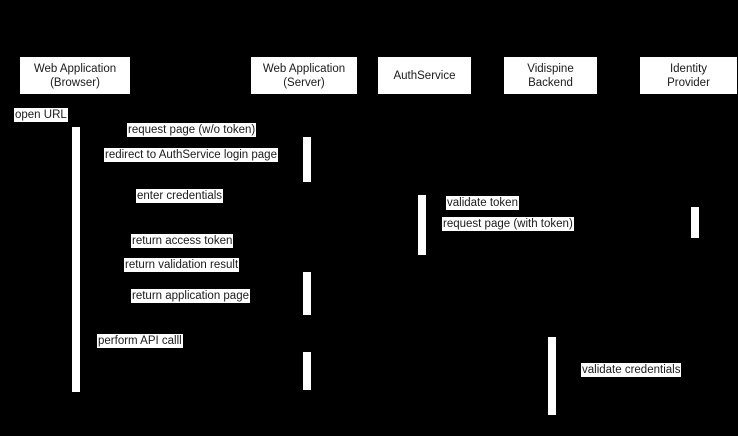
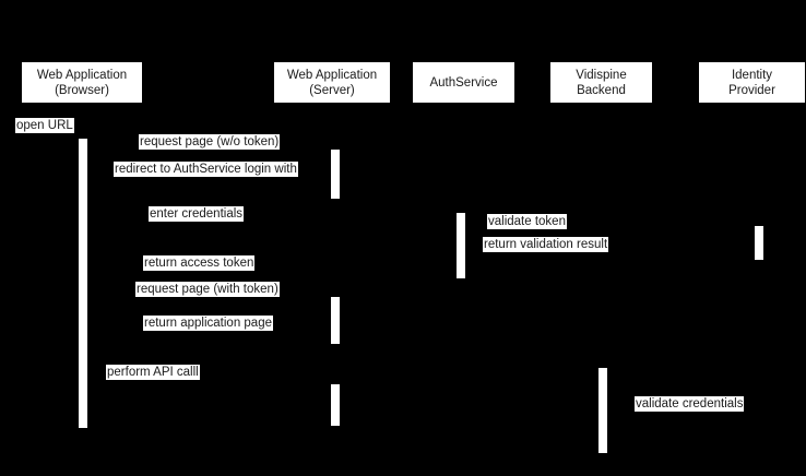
  Web Application
  (Browser)
  Web Application
  (Server)
  AuthService
  Vidispine
  Backend
  Identity
  Provider
  open URL
  request page (w/o token)
- redirect to AuthService login page
+ redirect to AuthService login with
  enter credentials
  validate token
- request page (with token)
+ return validation result
  return access token
- return validation result
+ request page (with token)
  return application page
  perform API calll
  validate credentials
